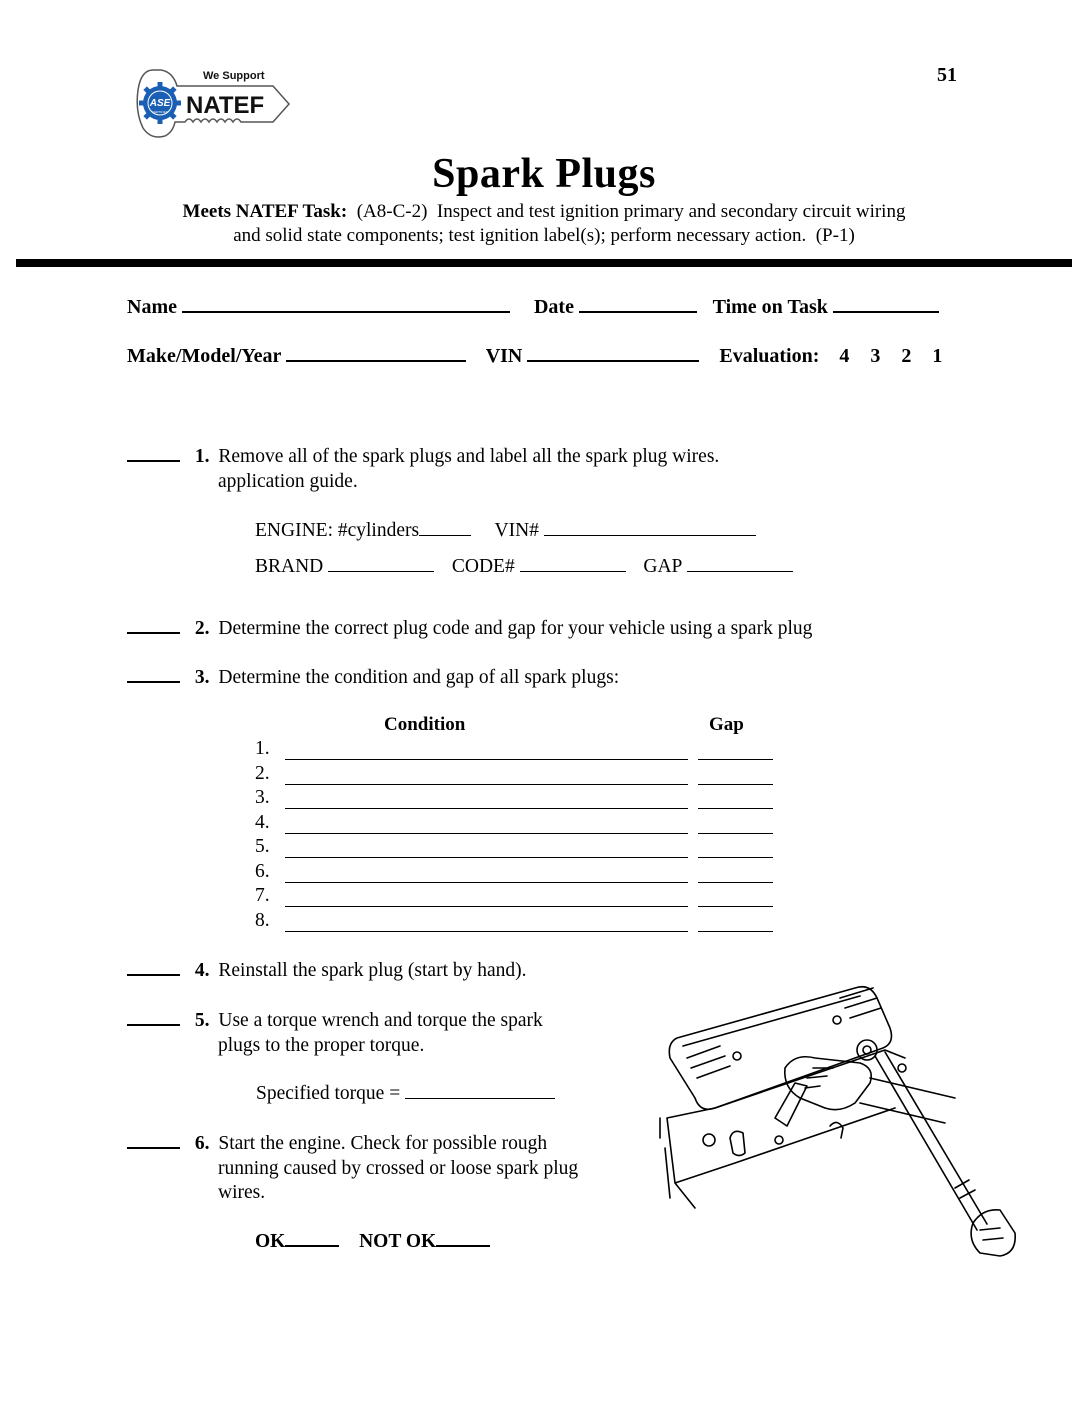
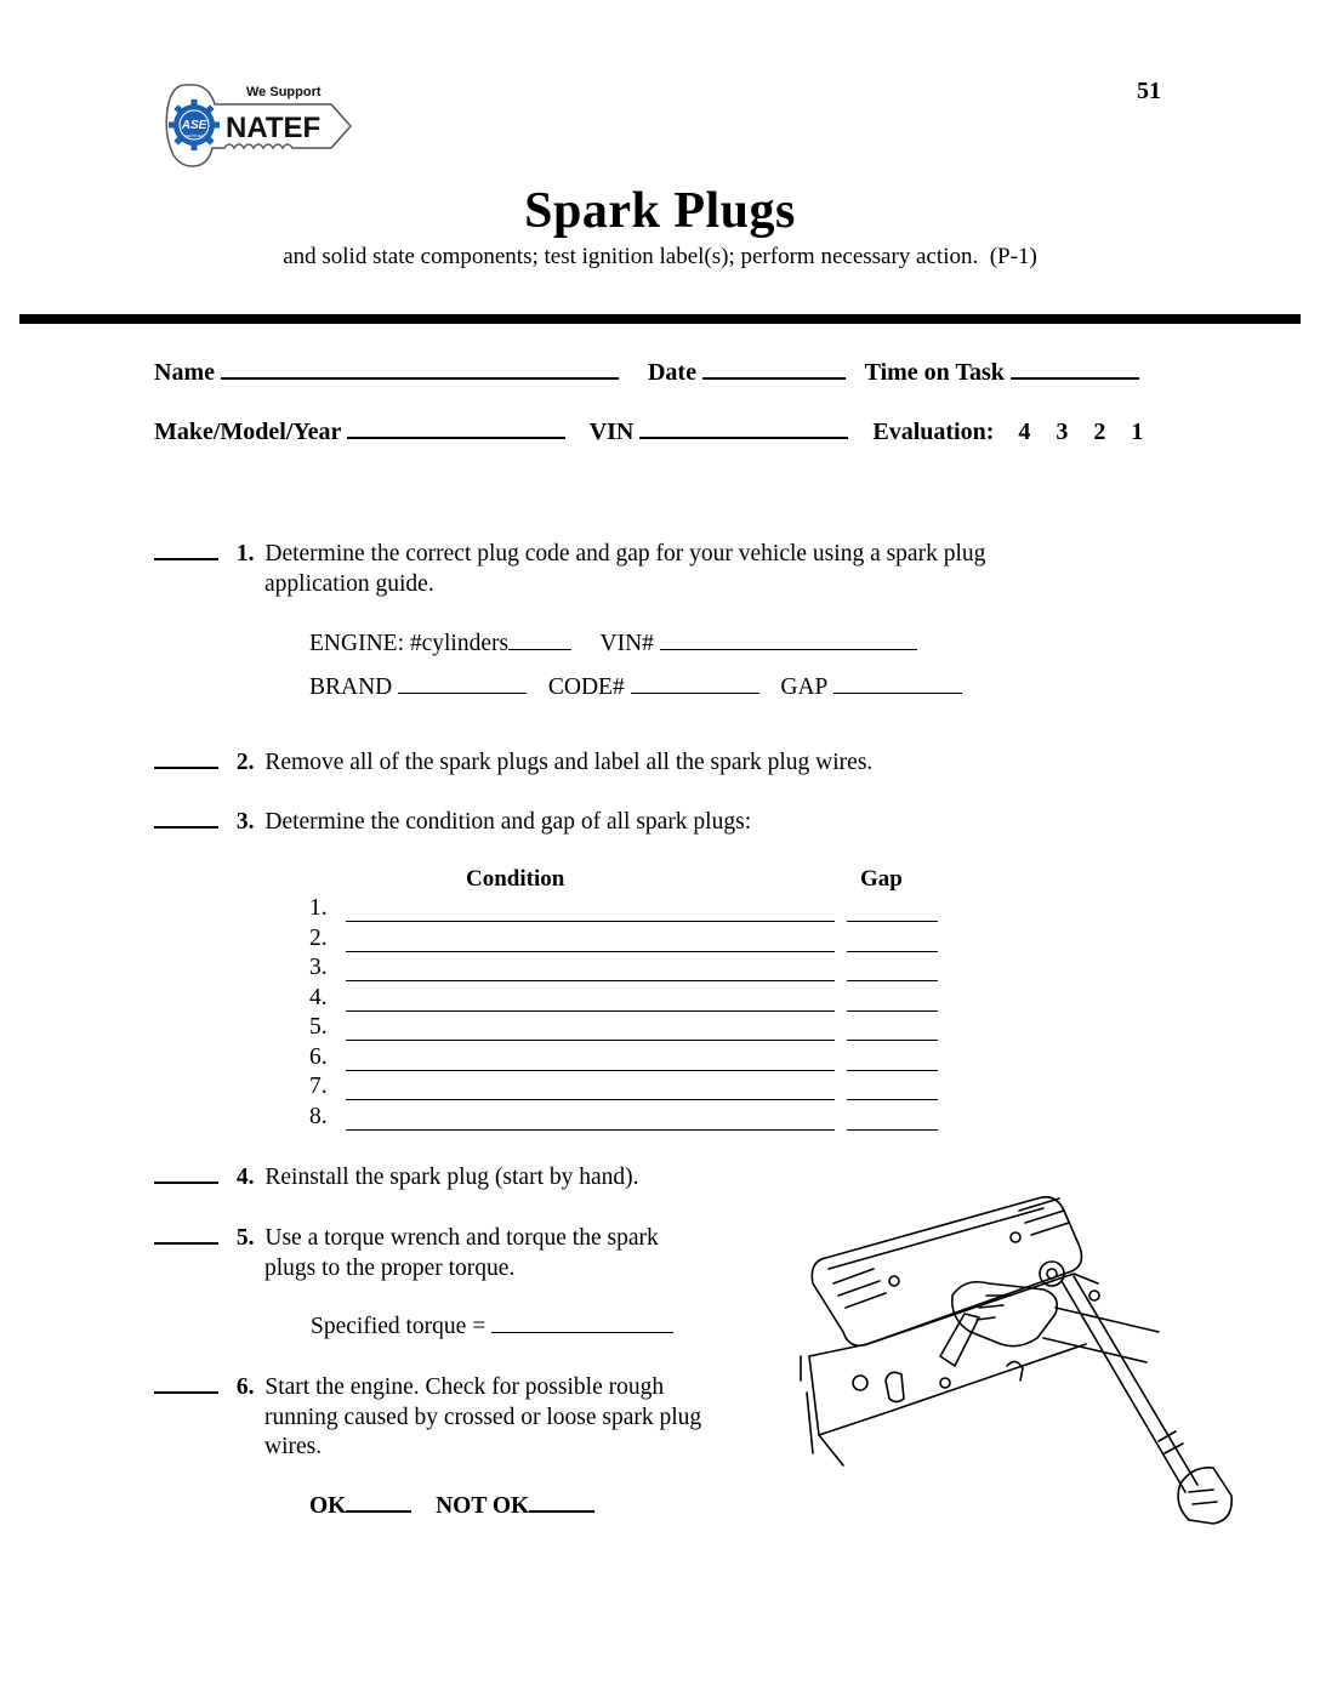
  51
  ASE
  We Support
  NATEF
  Spark Plugs
- Meets NATEF Task: (A8-C-2) Inspect and test ignition primary and secondary circuit wiring
  and solid state components; test ignition label(s); perform necessary action. (P-1)
  Name Date Time on Task
  Make/Model/Year VIN Evaluation: 4 3 2 1
- 1. Remove all of the spark plugs and label all the spark plug wires.
+ 1. Determine the correct plug code and gap for your vehicle using a spark plug
  application guide.
  ENGINE: #cylinders VIN#
  BRAND CODE# GAP
- 2. Determine the correct plug code and gap for your vehicle using a spark plug
+ 2. Remove all of the spark plugs and label all the spark plug wires.
  3. Determine the condition and gap of all spark plugs:
  Condition
  Gap
  1.
  2.
  3.
  4.
  5.
  6.
  7.
  8.
  4. Reinstall the spark plug (start by hand).
  5. Use a torque wrench and torque the spark
  plugs to the proper torque.
  Specified torque =
  6. Start the engine. Check for possible rough
  running caused by crossed or loose spark plug
  wires.
  OK NOT OK
